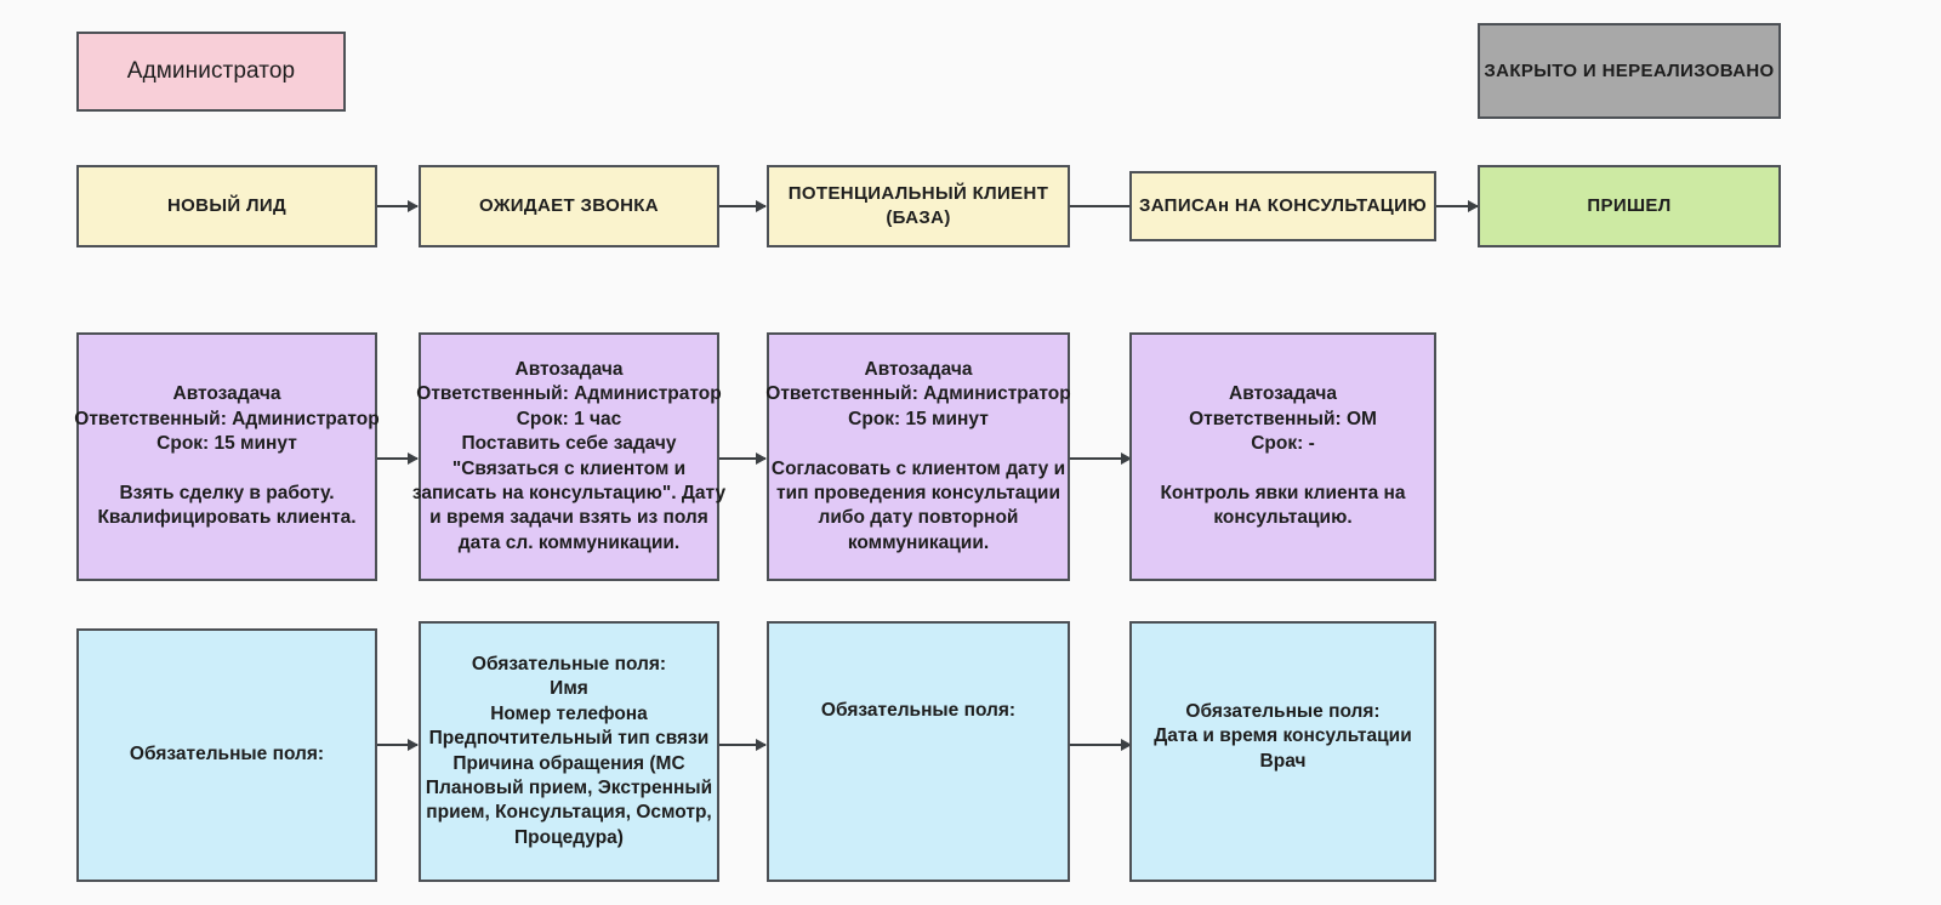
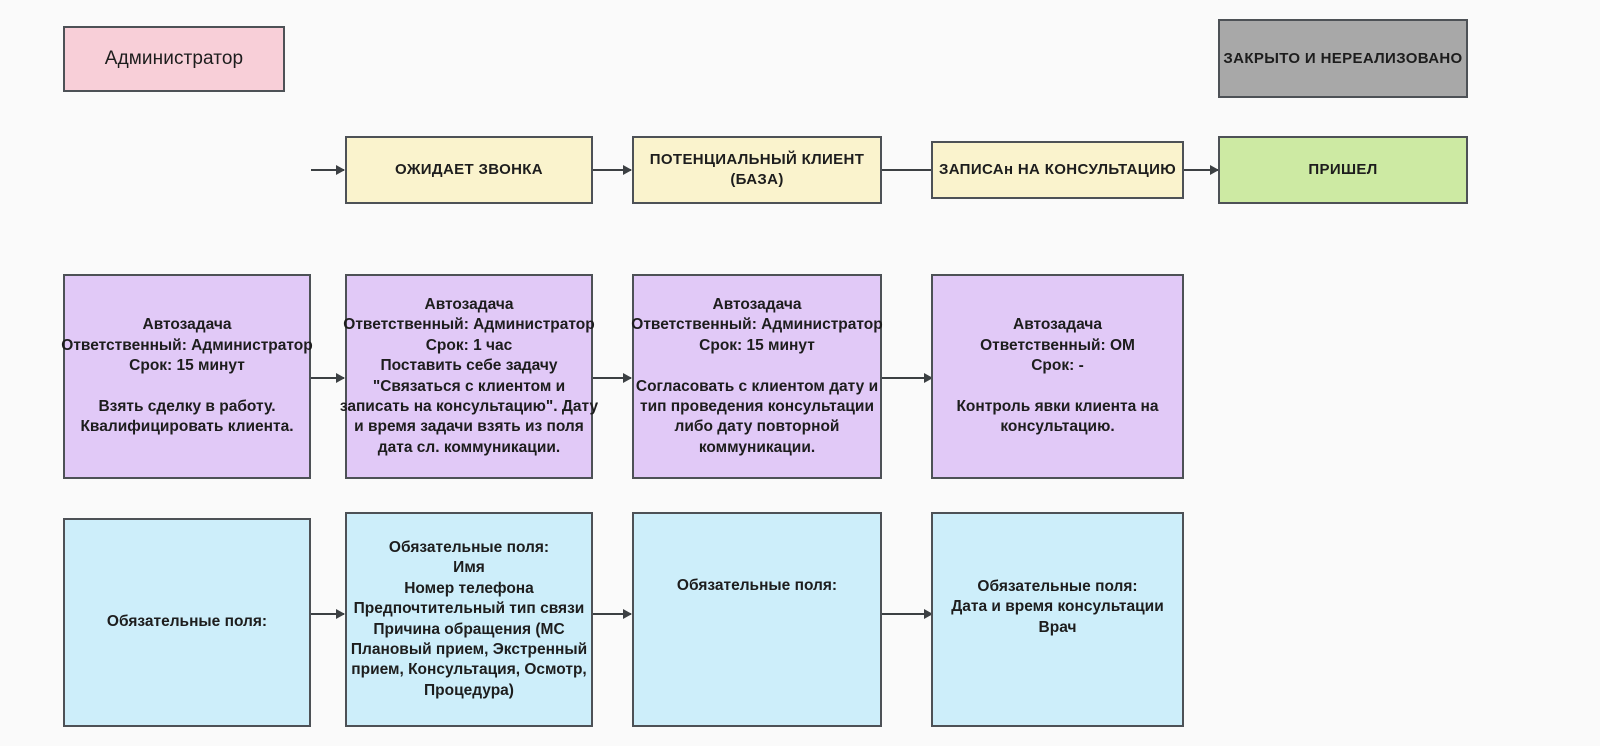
  Администратор
  ЗАКРЫТО И НЕРЕАЛИЗОВАНО
- НОВЫЙ ЛИД
  ОЖИДАЕТ ЗВОНКА
  ПОТЕНЦИАЛЬНЫЙ КЛИЕНТ
  (БАЗА)
  ЗАПИСАн НА КОНСУЛЬТАЦИЮ
  ПРИШЕЛ
  Автозадача
  Ответственный: Администратор
  Срок: 15 минут
  Взять сделку в работу.
  Квалифицировать клиента.
  Автозадача
  Ответственный: Администратор
  Срок: 1 час
  Поставить себе задачу
  "Связаться с клиентом и
  записать на консультацию". Дату
  и время задачи взять из поля
  дата сл. коммуникации.
  Автозадача
  Ответственный: Администратор
  Срок: 15 минут
  Согласовать с клиентом дату и
  тип проведения консультации
  либо дату повторной
  коммуникации.
  Автозадача
  Ответственный: ОМ
  Срок: -
  Контроль явки клиента на
  консультацию.
  Обязательные поля:
  Обязательные поля:
  Имя
  Номер телефона
  Предпочтительный тип связи
  Причина обращения (МС
  Плановый прием, Экстренный
  прием, Консультация, Осмотр,
  Процедура)
  Обязательные поля:
  Обязательные поля:
  Дата и время консультации
  Врач
